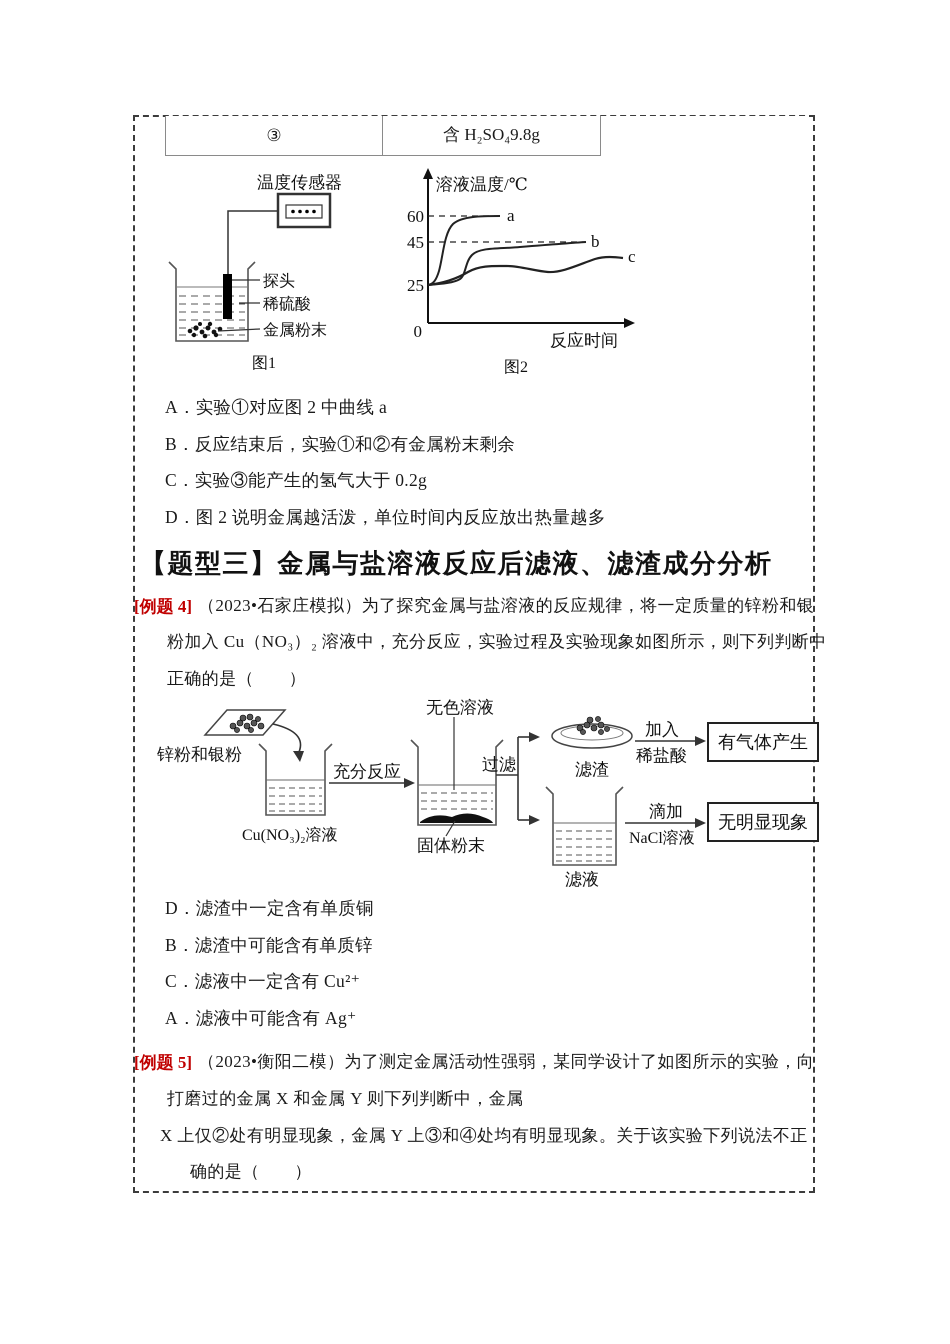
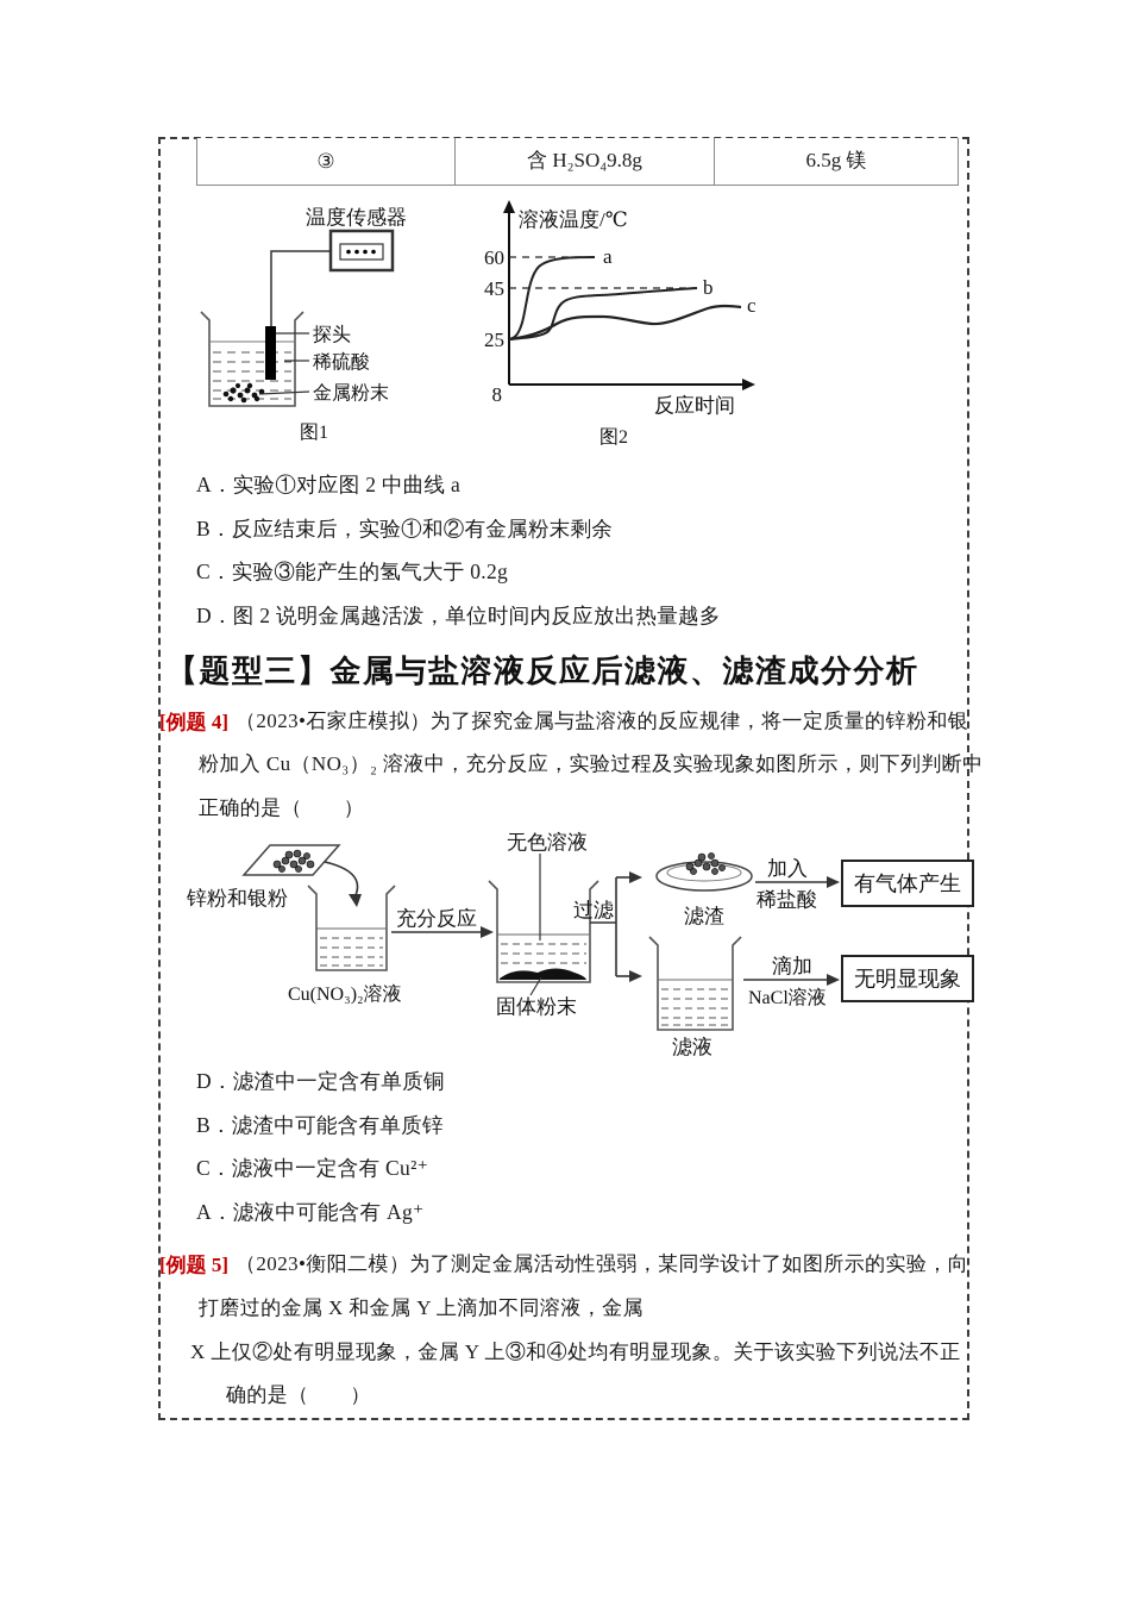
  ③
  含 H₂SO₄9.8g
+ 6.5g 镁
  温度传感器
  探头
  稀硫酸
  金属粉末
  图1
  溶液温度/℃
  反应时间
- 0
+ 8
  60
  45
  25
  a
  b
  c
  图2
  A．实验①对应图 2 中曲线 a
  B．反应结束后，实验①和②有金属粉末剩余
  C．实验③能产生的氢气大于 0.2g
  D．图 2 说明金属越活泼，单位时间内反应放出热量越多
  【题型三】金属与盐溶液反应后滤液、滤渣成分分析
  [例题 4]
  （2023•石家庄模拟）为了探究金属与盐溶液的反应规律，将一定质量的锌粉和银
  粉加入 Cu（NO₃）₂ 溶液中，充分反应，实验过程及实验现象如图所示，则下列判断中
  正确的是（ ）
  锌粉和银粉
  Cu(NO₃)₂溶液
  充分反应
  无色溶液
  固体粉末
  过滤
  滤渣
  加入
  稀盐酸
  有气体产生
  滤液
  滴加
  NaCl溶液
  无明显现象
  D．滤渣中一定含有单质铜
  B．滤渣中可能含有单质锌
  C．滤液中一定含有 Cu²⁺
  A．滤液中可能含有 Ag⁺
  [例题 5]
  （2023•衡阳二模）为了测定金属活动性强弱，某同学设计了如图所示的实验，向
- 打磨过的金属 X 和金属 Y 则下列判断中，金属
+ 打磨过的金属 X 和金属 Y 上滴加不同溶液，金属
  X 上仅②处有明显现象，金属 Y 上③和④处均有明显现象。关于该实验下列说法不正
  确的是（ ）
